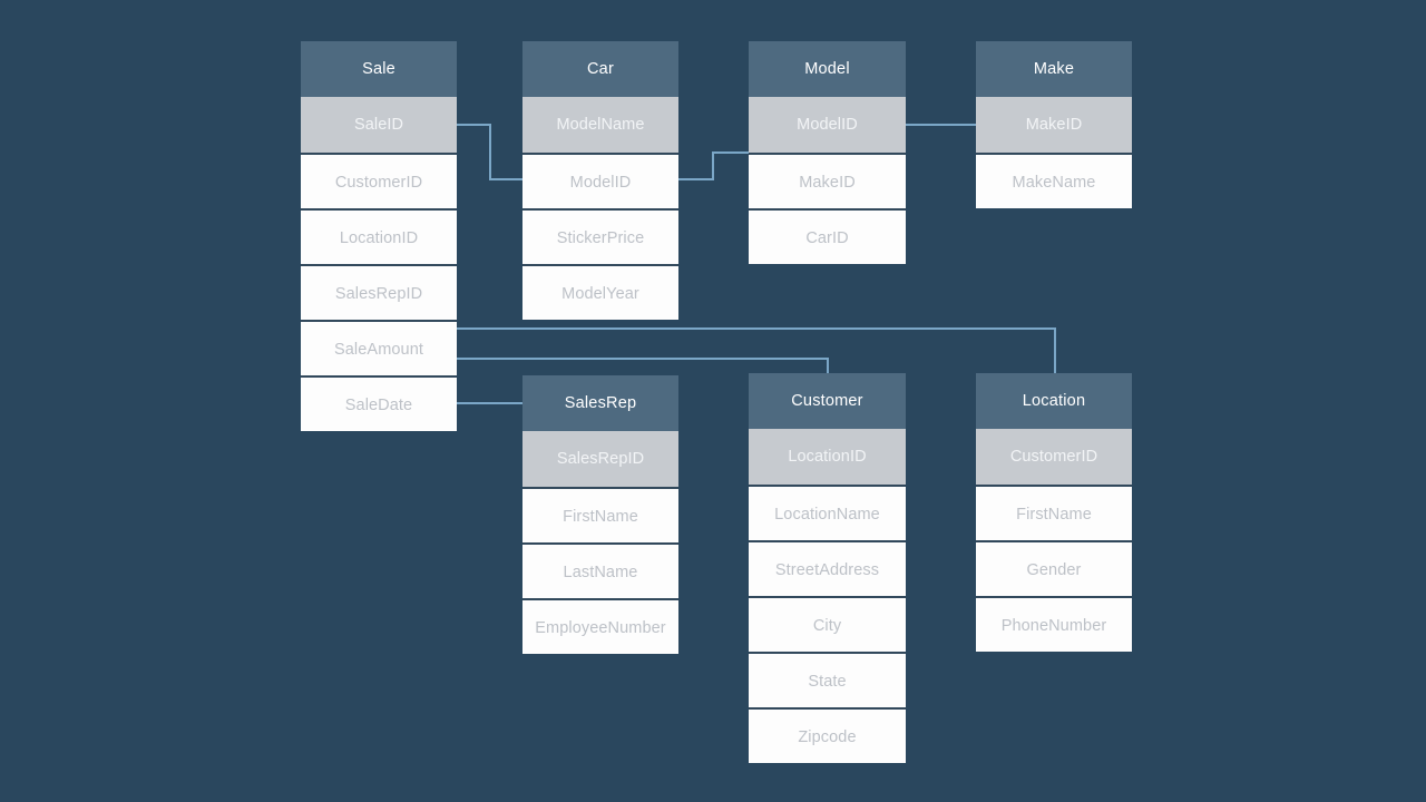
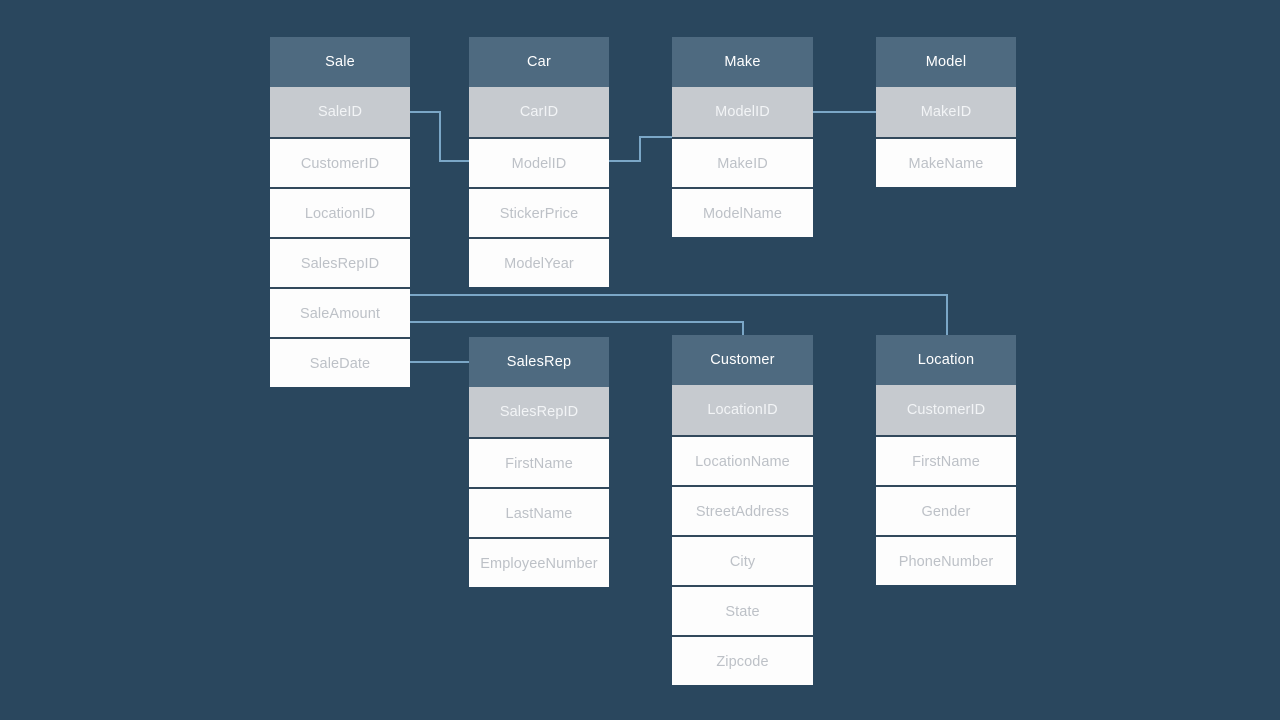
  Sale
  SaleID
  CustomerID
  LocationID
  SalesRepID
  SaleAmount
  SaleDate
  Car
- ModelName
+ CarID
  ModelID
  StickerPrice
  ModelYear
- Model
+ Make
  ModelID
  MakeID
- CarID
+ ModelName
- Make
+ Model
  MakeID
  MakeName
  SalesRep
  SalesRepID
  FirstName
  LastName
  EmployeeNumber
  Customer
  LocationID
  LocationName
  StreetAddress
  City
  State
  Zipcode
  Location
  CustomerID
  FirstName
  Gender
  PhoneNumber
